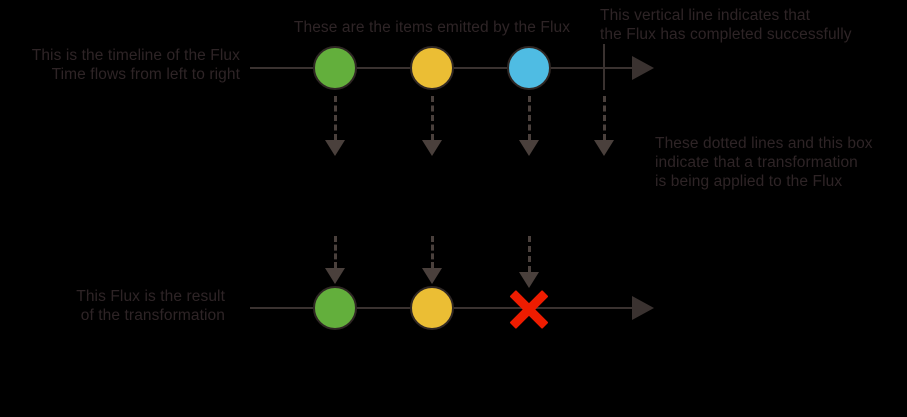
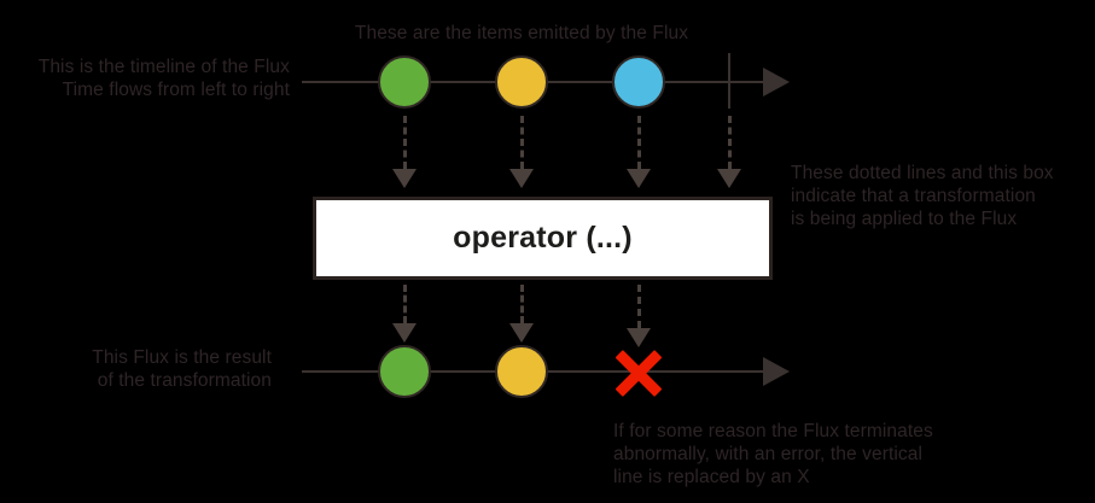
  This is the timeline of the Flux
  Time flows from left to right
  These are the items emitted by the Flux
- This vertical line indicates that
- the Flux has completed successfully
  These dotted lines and this box
  indicate that a transformation
  is being applied to the Flux
  This Flux is the result
  of the transformation
+ If for some reason the Flux terminates
+ abnormally, with an error, the vertical
+ line is replaced by an X
+ operator (...)
